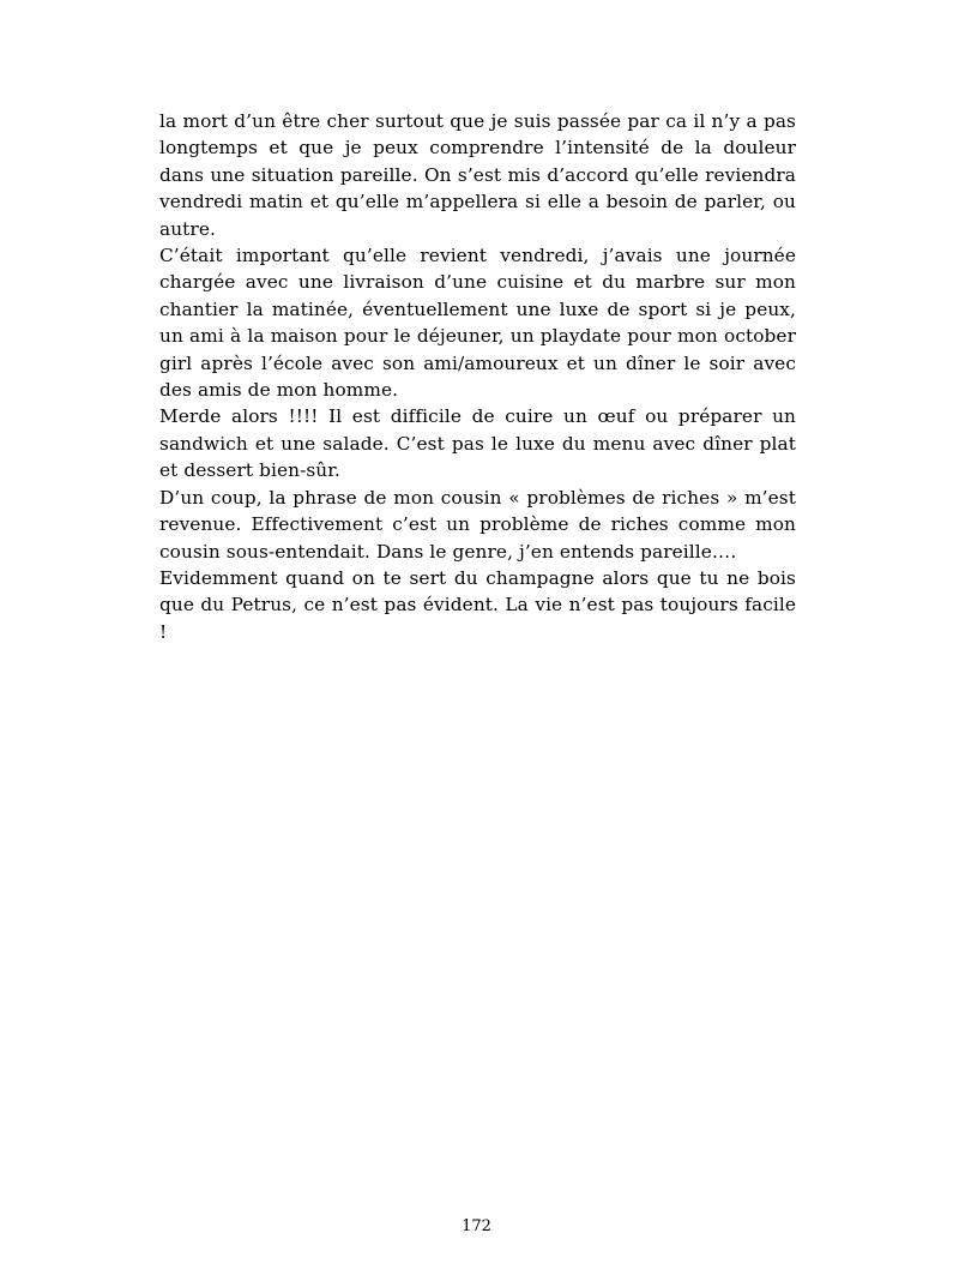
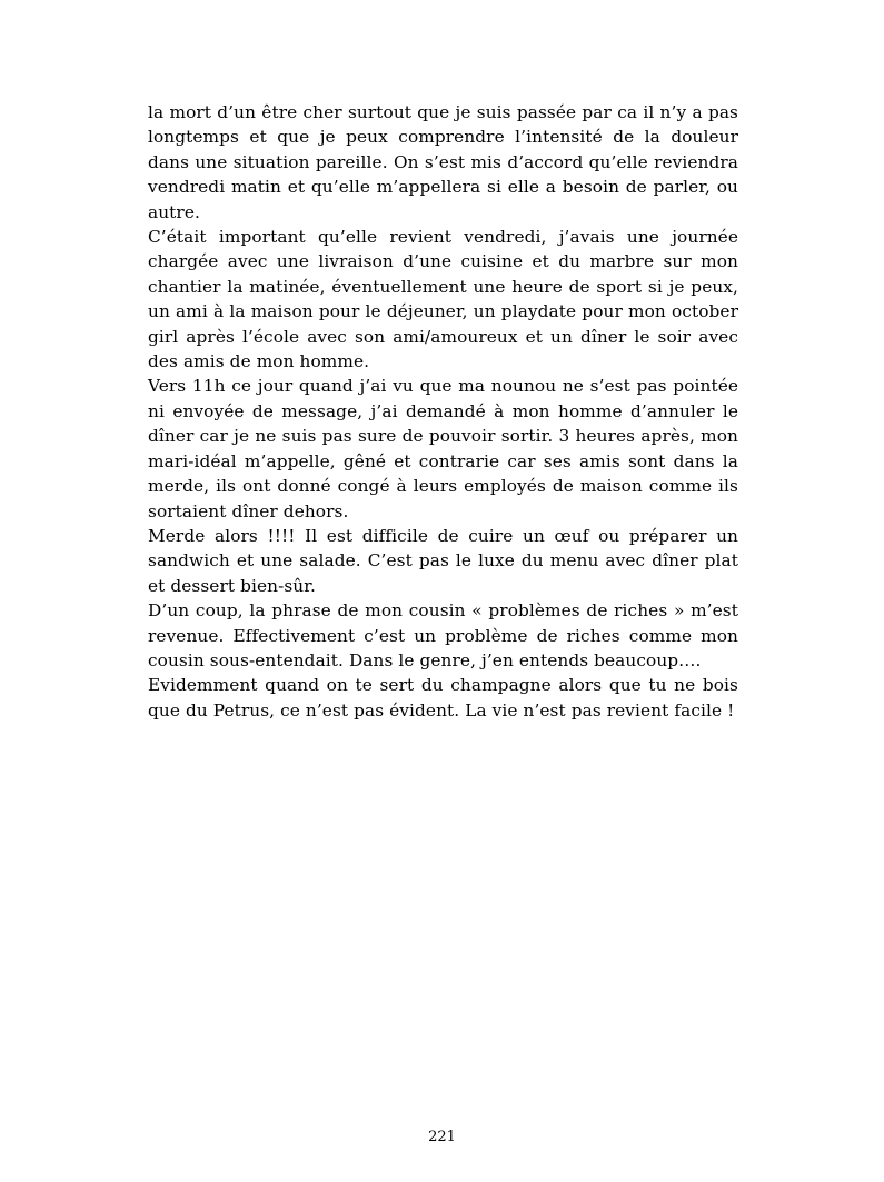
  la mort d’un être cher surtout que je suis passée par ca il n’y a pas longtemps et que je peux comprendre l’intensité de la douleur dans une situation pareille. On s’est mis d’accord qu’elle reviendra vendredi matin et qu’elle m’appellera si elle a besoin de parler, ou autre.
- C’était important qu’elle revient vendredi, j’avais une journée chargée avec une livraison d’une cuisine et du marbre sur mon chantier la matinée, éventuellement une luxe de sport si je peux, un ami à la maison pour le déjeuner, un playdate pour mon october girl après l’école avec son ami/amoureux et un dîner le soir avec des amis de mon homme.
+ C’était important qu’elle revient vendredi, j’avais une journée chargée avec une livraison d’une cuisine et du marbre sur mon chantier la matinée, éventuellement une heure de sport si je peux, un ami à la maison pour le déjeuner, un playdate pour mon october girl après l’école avec son ami/amoureux et un dîner le soir avec des amis de mon homme.
+ Vers 11h ce jour quand j’ai vu que ma nounou ne s’est pas pointée ni envoyée de message, j’ai demandé à mon homme d’annuler le dîner car je ne suis pas sure de pouvoir sortir. 3 heures après, mon mari-idéal m’appelle, gêné et contrarie car ses amis sont dans la merde, ils ont donné congé à leurs employés de maison comme ils sortaient dîner dehors.
  Merde alors !!!! Il est difficile de cuire un œuf ou préparer un sandwich et une salade. C’est pas le luxe du menu avec dîner plat et dessert bien-sûr.
- D’un coup, la phrase de mon cousin « problèmes de riches » m’est revenue. Effectivement c’est un problème de riches comme mon cousin sous-entendait. Dans le genre, j’en entends pareille….
+ D’un coup, la phrase de mon cousin « problèmes de riches » m’est revenue. Effectivement c’est un problème de riches comme mon cousin sous-entendait. Dans le genre, j’en entends beaucoup….
- Evidemment quand on te sert du champagne alors que tu ne bois que du Petrus, ce n’est pas évident. La vie n’est pas toujours facile !
+ Evidemment quand on te sert du champagne alors que tu ne bois que du Petrus, ce n’est pas évident. La vie n’est pas revient facile !
- 172
+ 221
